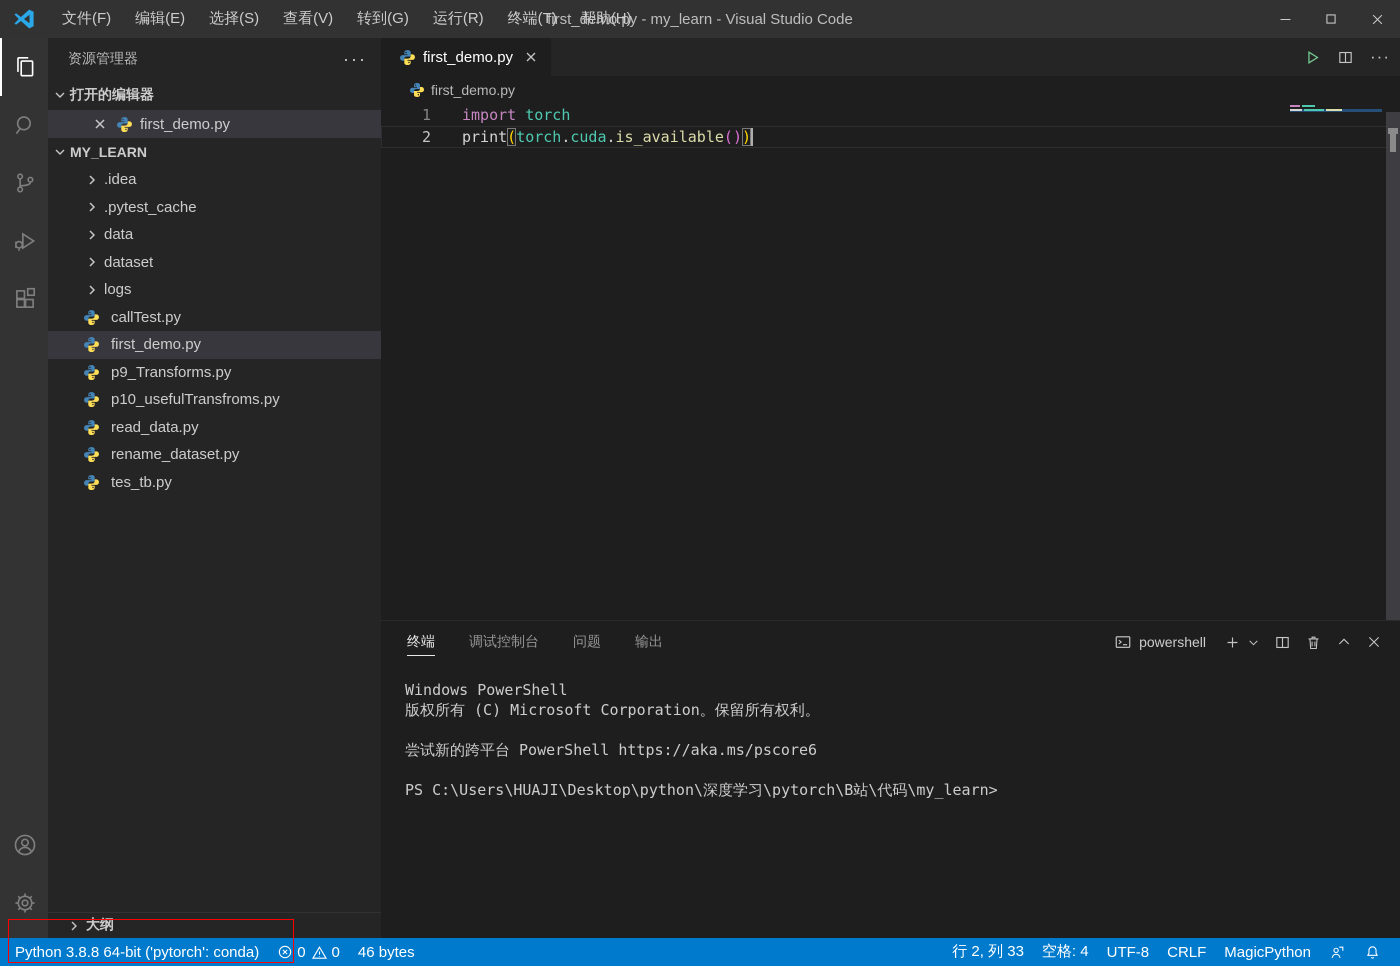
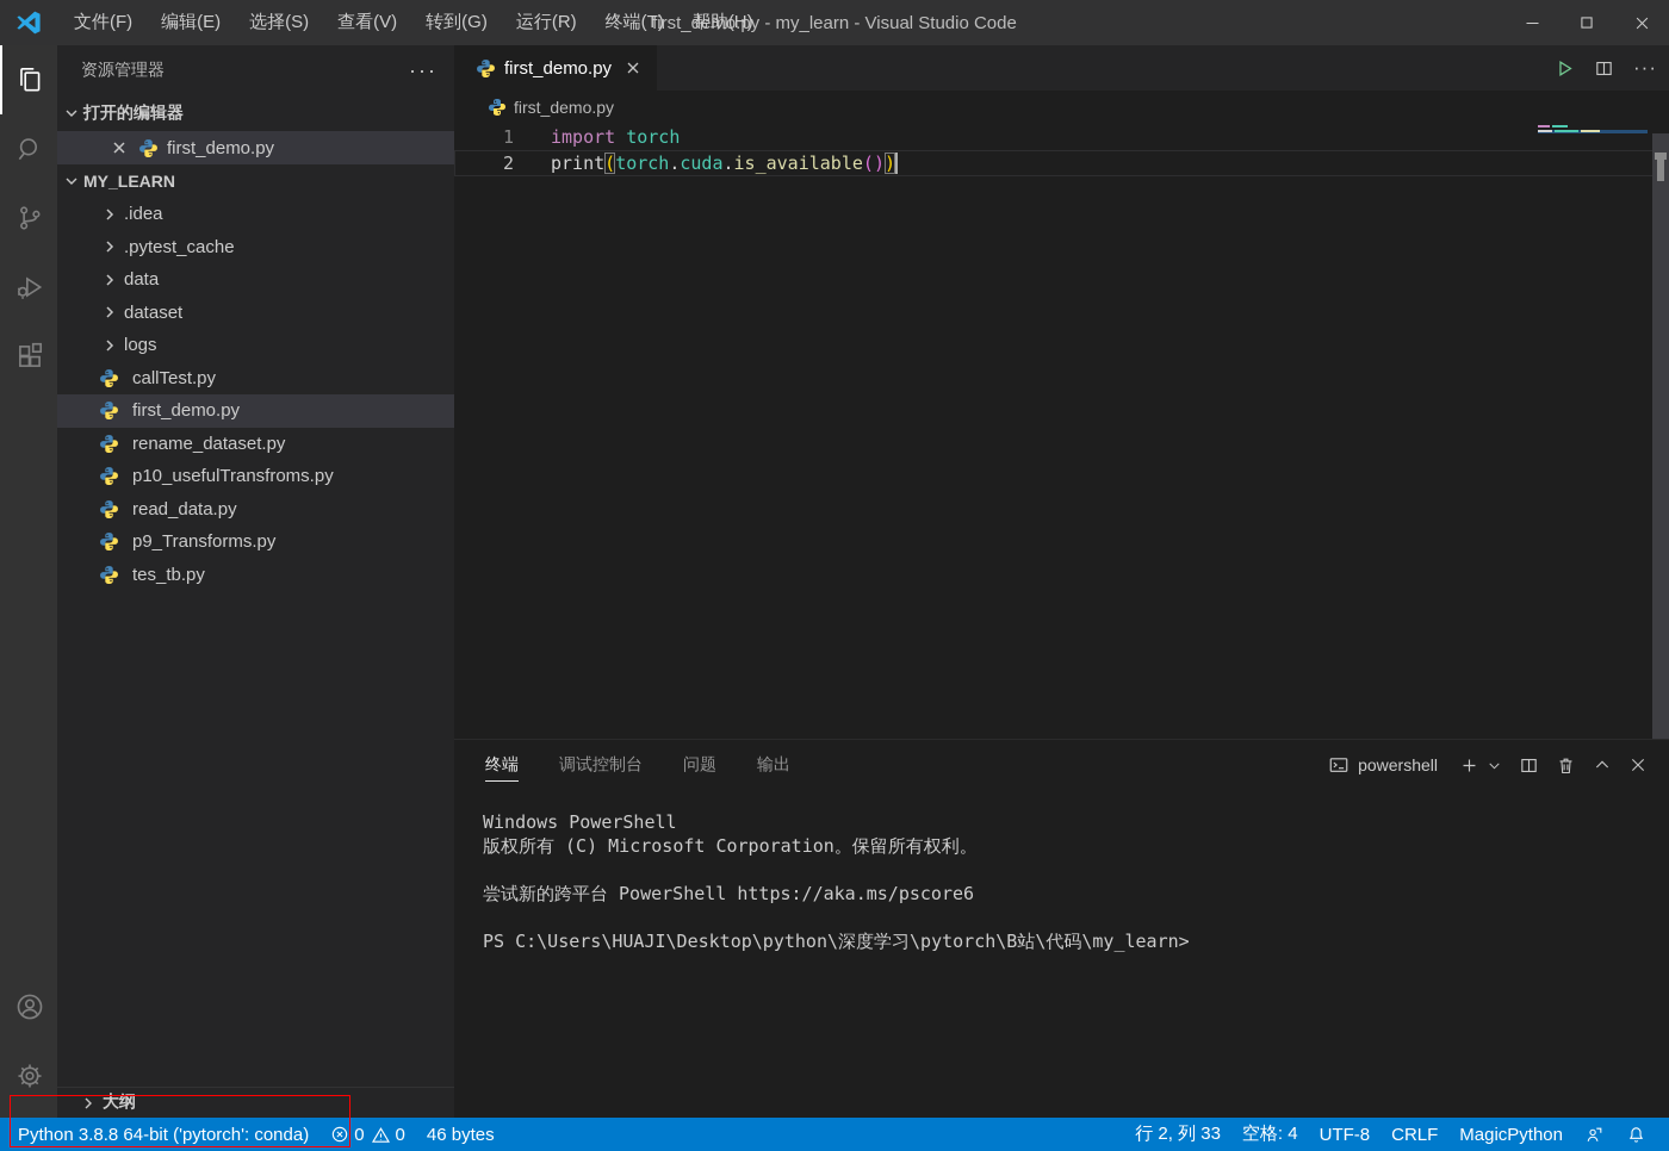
  文件(F)
  编辑(E)
  选择(S)
  查看(V)
  转到(G)
  运行(R)
  终端(T)
  帮助(H)
  first_demo.py - my_learn - Visual Studio Code
  资源管理器
  ···
  打开的编辑器
  first_demo.py
  MY_LEARN
  .idea
  .pytest_cache
  data
  dataset
  logs
  callTest.py
  first_demo.py
- p9_Transforms.py
+ rename_dataset.py
  p10_usefulTransfroms.py
  read_data.py
- rename_dataset.py
+ p9_Transforms.py
  tes_tb.py
  大纲
  first_demo.py
  ···
  first_demo.py
  1
  import torch
  2
  print(torch.cuda.is_available())
  终端
  调试控制台
  问题
  输出
  powershell
  Windows PowerShell
  版权所有 (C) Microsoft Corporation。保留所有权利。
  尝试新的跨平台 PowerShell https://aka.ms/pscore6
  PS C:\Users\HUAJI\Desktop\python\深度学习\pytorch\B站\代码\my_learn>
  Python 3.8.8 64-bit ('pytorch': conda)
  0
  0
  46 bytes
  行 2, 列 33
  空格: 4
  UTF-8
  CRLF
  MagicPython
